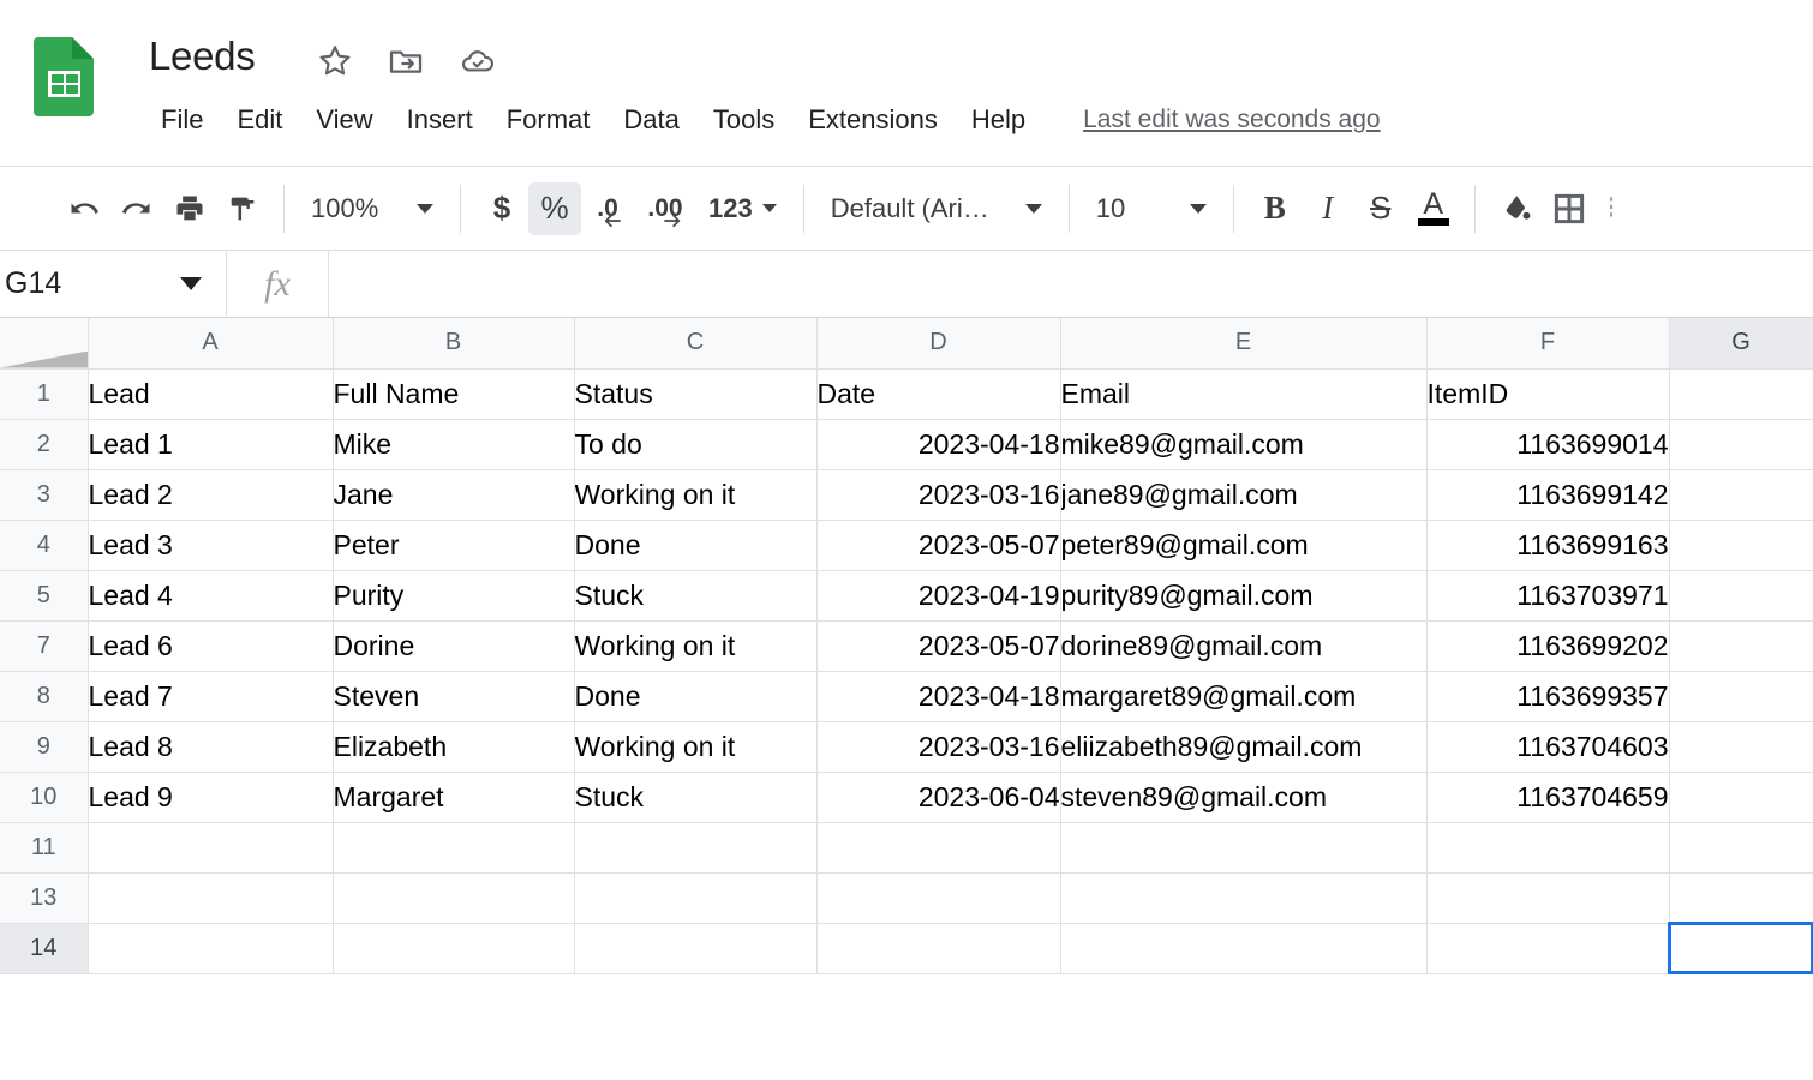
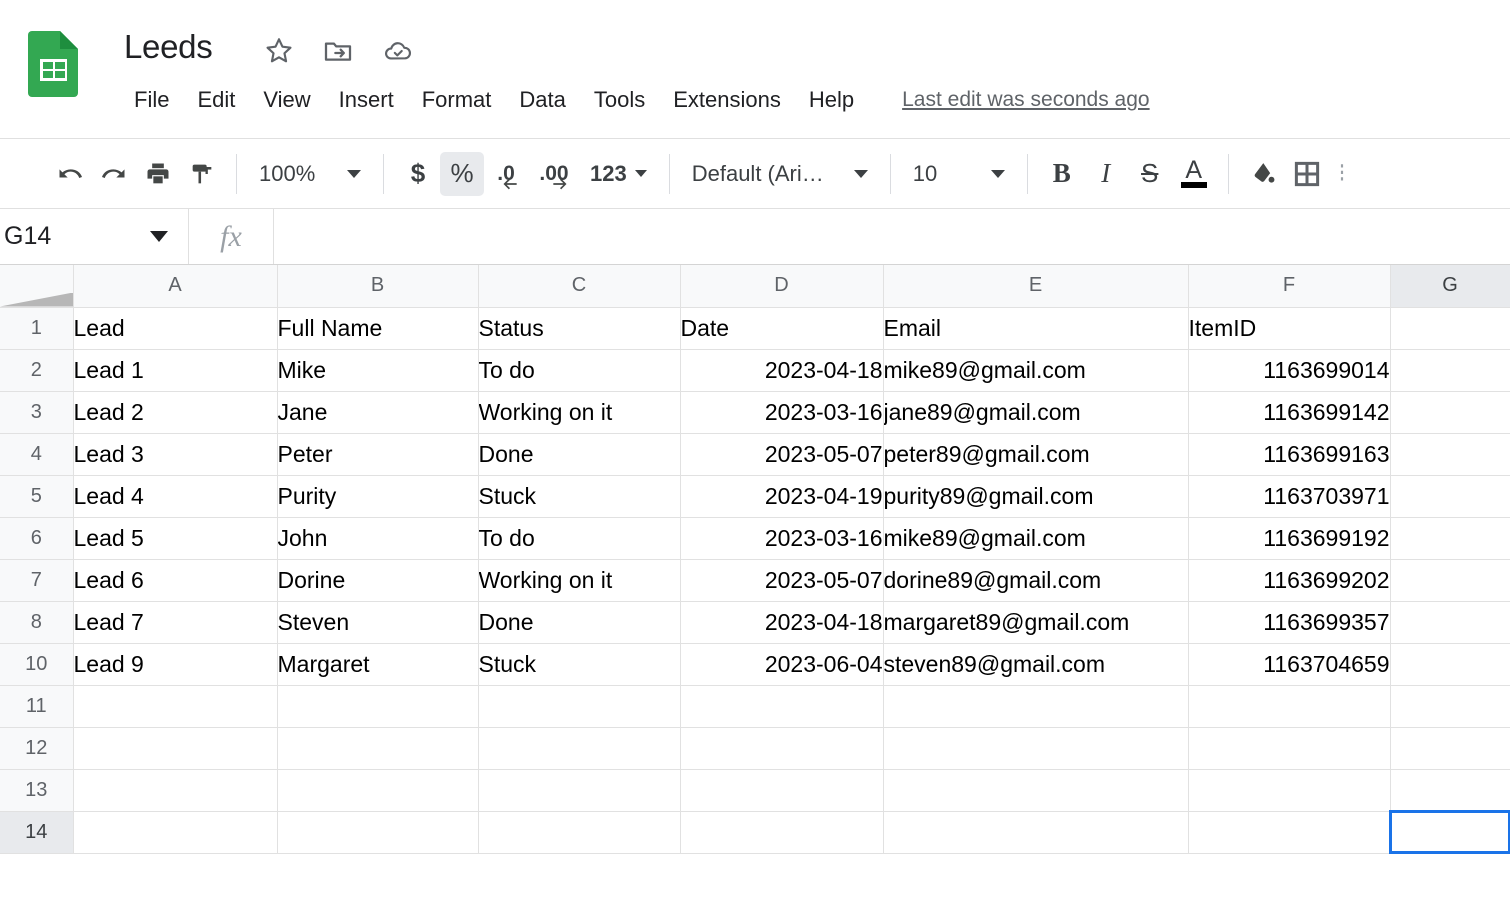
  Leeds
  File
  Edit
  View
  Insert
  Format
  Data
  Tools
  Extensions
  Help
  Last edit was seconds ago
  100%
  $
  %
  .0
  .00
  123
  Default (Ari…
  10
  B
  I
  S
  A
  G14
  fx
  	A	B	C	D	E	F	G
  1	Lead	Full Name	Status	Date	Email	ItemID
  2	Lead 1	Mike	To do	2023-04-18	mike89@gmail.com	1163699014
  3	Lead 2	Jane	Working on it	2023-03-16	jane89@gmail.com	1163699142
  4	Lead 3	Peter	Done	2023-05-07	peter89@gmail.com	1163699163
  5	Lead 4	Purity	Stuck	2023-04-19	purity89@gmail.com	1163703971
+ 6	Lead 5	John	To do	2023-03-16	mike89@gmail.com	1163699192
  7	Lead 6	Dorine	Working on it	2023-05-07	dorine89@gmail.com	1163699202
  8	Lead 7	Steven	Done	2023-04-18	margaret89@gmail.com	1163699357
- 9	Lead 8	Elizabeth	Working on it	2023-03-16	eliizabeth89@gmail.com	1163704603
  10	Lead 9	Margaret	Stuck	2023-06-04	steven89@gmail.com	1163704659
  11
+ 12
  13
  14
